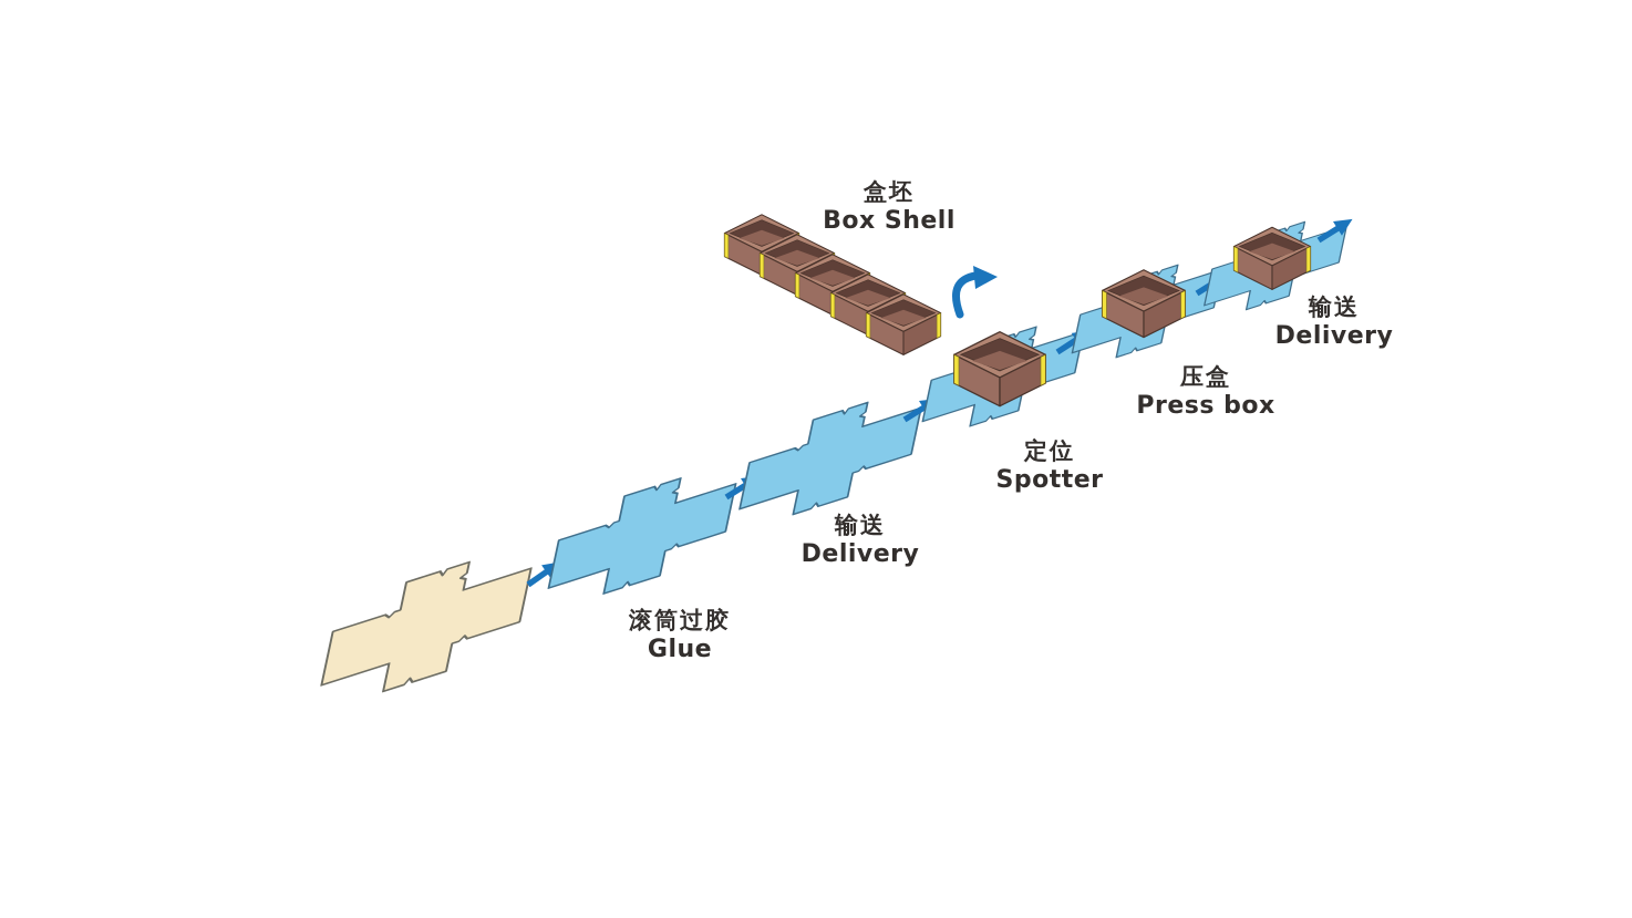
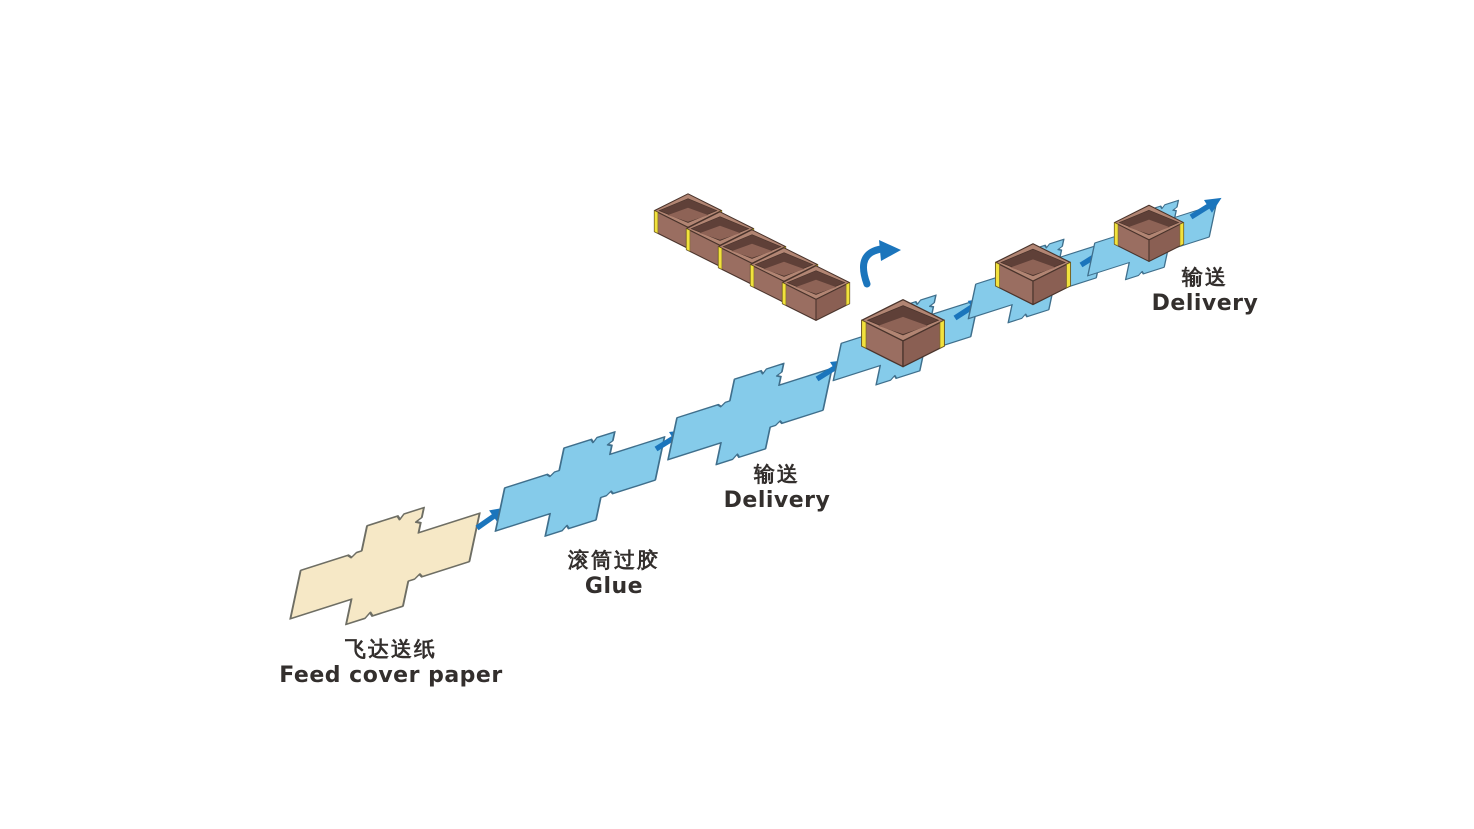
+ 飞达送纸
+ Feed cover paper
  滚筒过胶
  Glue
  输送
  Delivery
- 定位
- Spotter
- 压盒
- Press box
  输送
  Delivery
- 盒坯
- Box Shell
